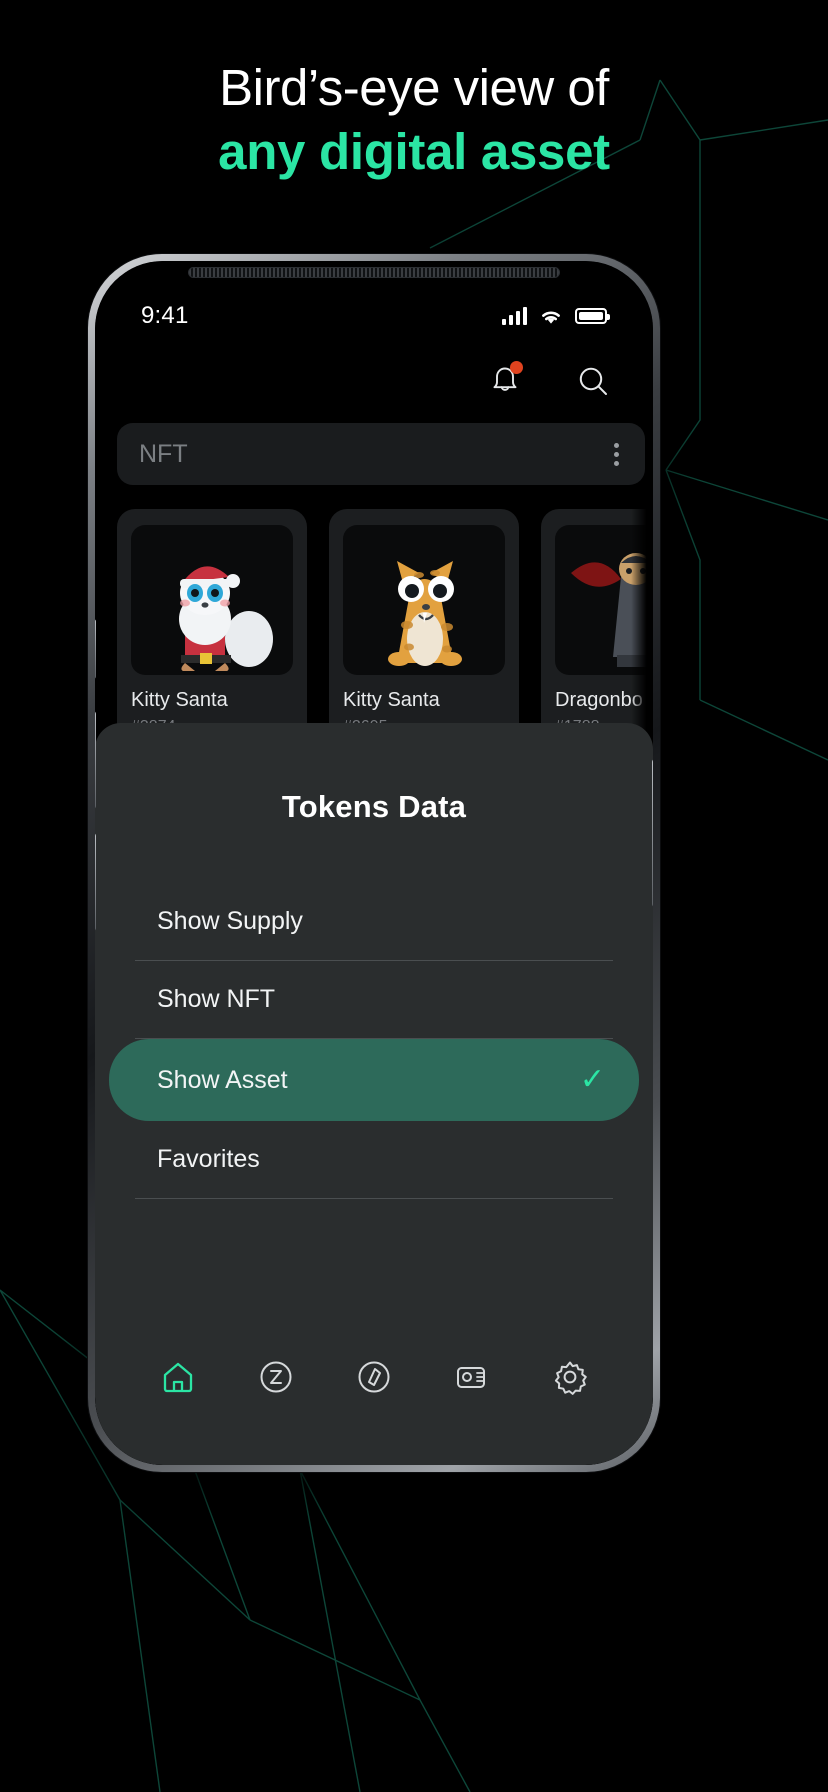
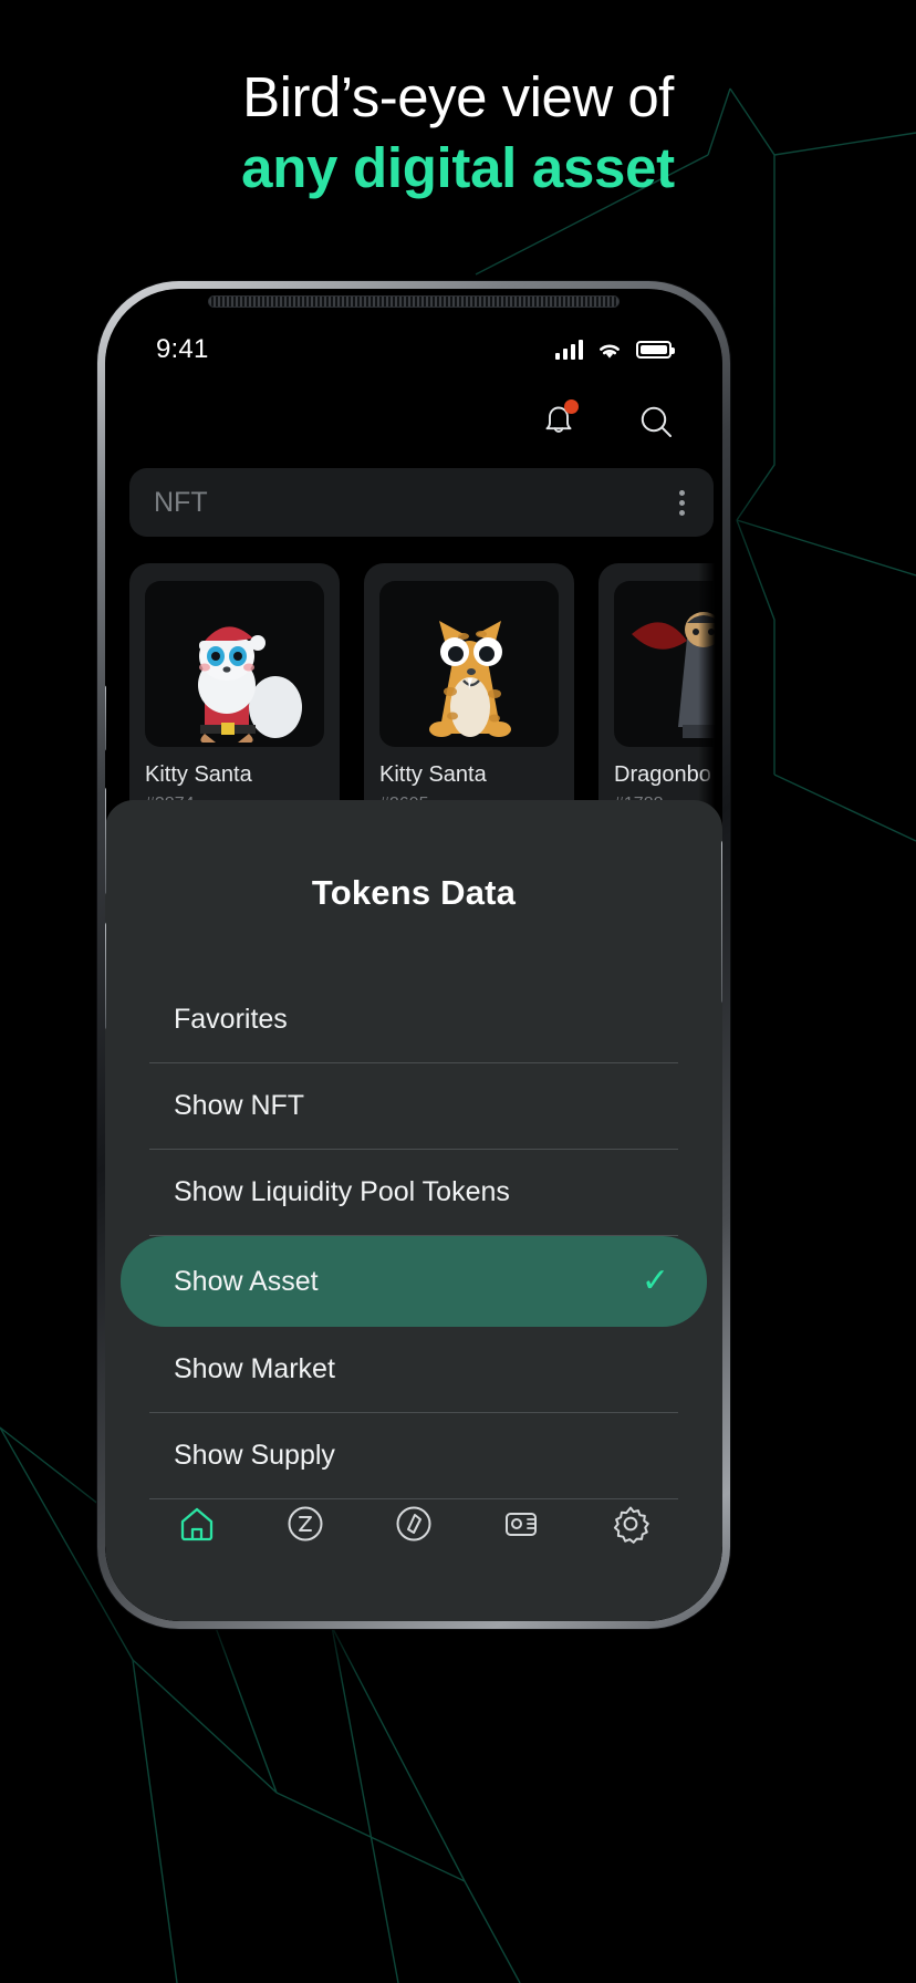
  Bird’s-eye view of
  any digital asset
  9:41
  NFT
  Kitty Santa
  Kitty Santa
  Dragonb
  Tokens Data
- Show Supply
+ Favorites
  Show NFT
+ Show Liquidity Pool Tokens
  Show Asset
  ✓
+ Show Market
- Favorites
+ Show Supply
